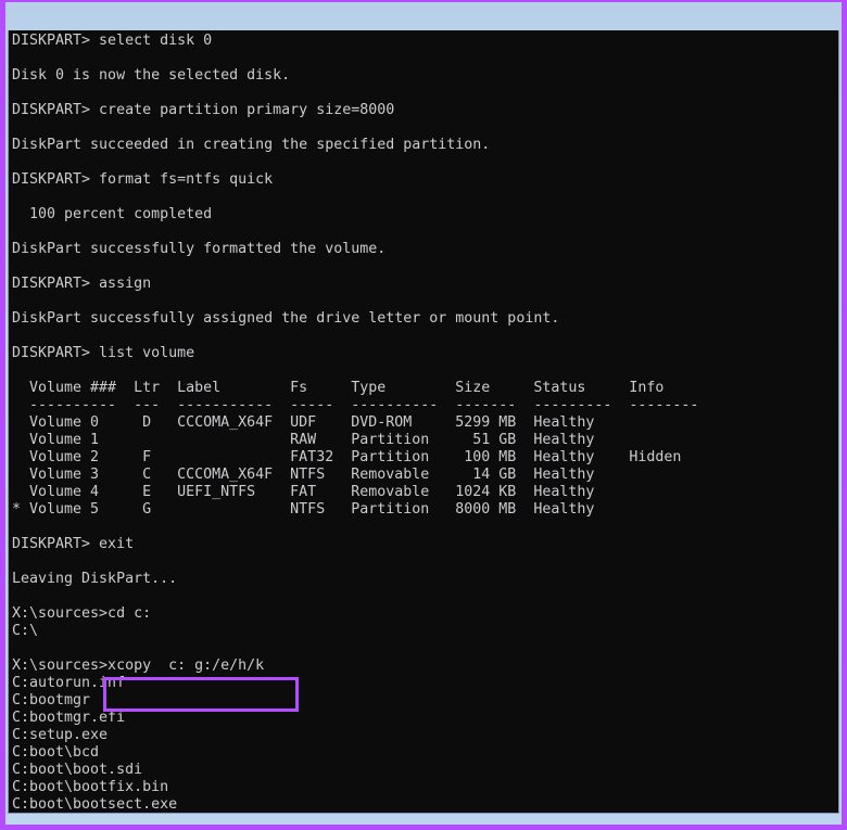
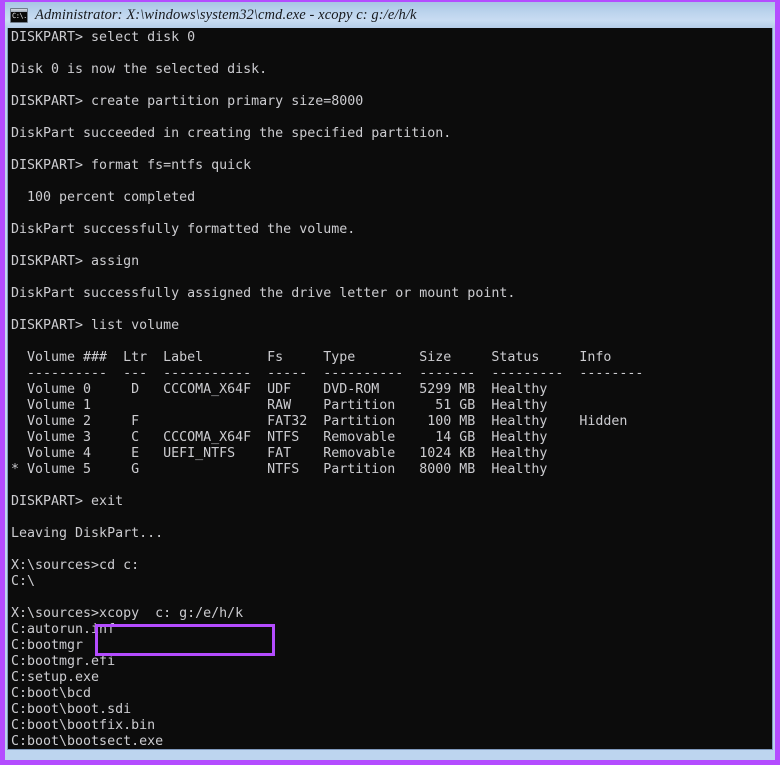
+ C:\.
+ Administrator: X:\windows\system32\cmd.exe - xcopy c: g:/e/h/k
  DISKPART> select disk 0
  Disk 0 is now the selected disk.
  DISKPART> create partition primary size=8000
  DiskPart succeeded in creating the specified partition.
  DISKPART> format fs=ntfs quick
  100 percent completed
  DiskPart successfully formatted the volume.
  DISKPART> assign
  DiskPart successfully assigned the drive letter or mount point.
  DISKPART> list volume
  Volume ### Ltr Label Fs Type Size Status Info
  ---------- --- ----------- ----- ---------- ------- --------- --------
  Volume 0 D CCCOMA_X64F UDF DVD-ROM 5299 MB Healthy
  Volume 1 RAW Partition 51 GB Healthy
  Volume 2 F FAT32 Partition 100 MB Healthy Hidden
  Volume 3 C CCCOMA_X64F NTFS Removable 14 GB Healthy
  Volume 4 E UEFI_NTFS FAT Removable 1024 KB Healthy
  * Volume 5 G NTFS Partition 8000 MB Healthy
  DISKPART> exit
  Leaving DiskPart...
  X:\sources>cd c:
  C:\
  X:\sources>xcopy c: g:/e/h/k
  C:autorun.inf
  C:bootmgr
  C:bootmgr.efi
  C:setup.exe
  C:boot\bcd
  C:boot\boot.sdi
  C:boot\bootfix.bin
  C:boot\bootsect.exe
